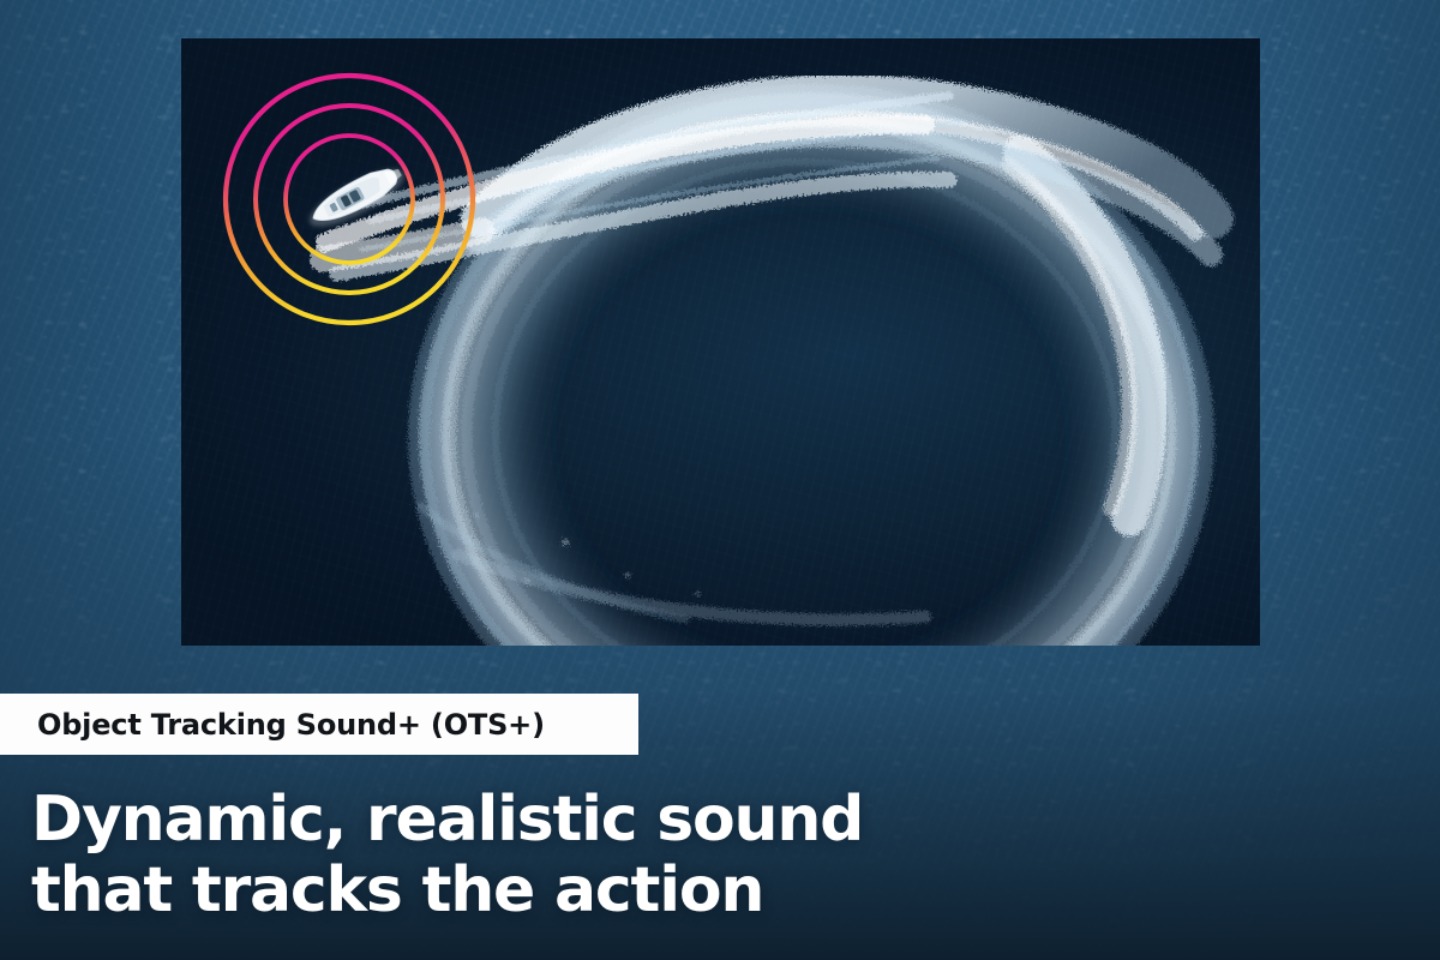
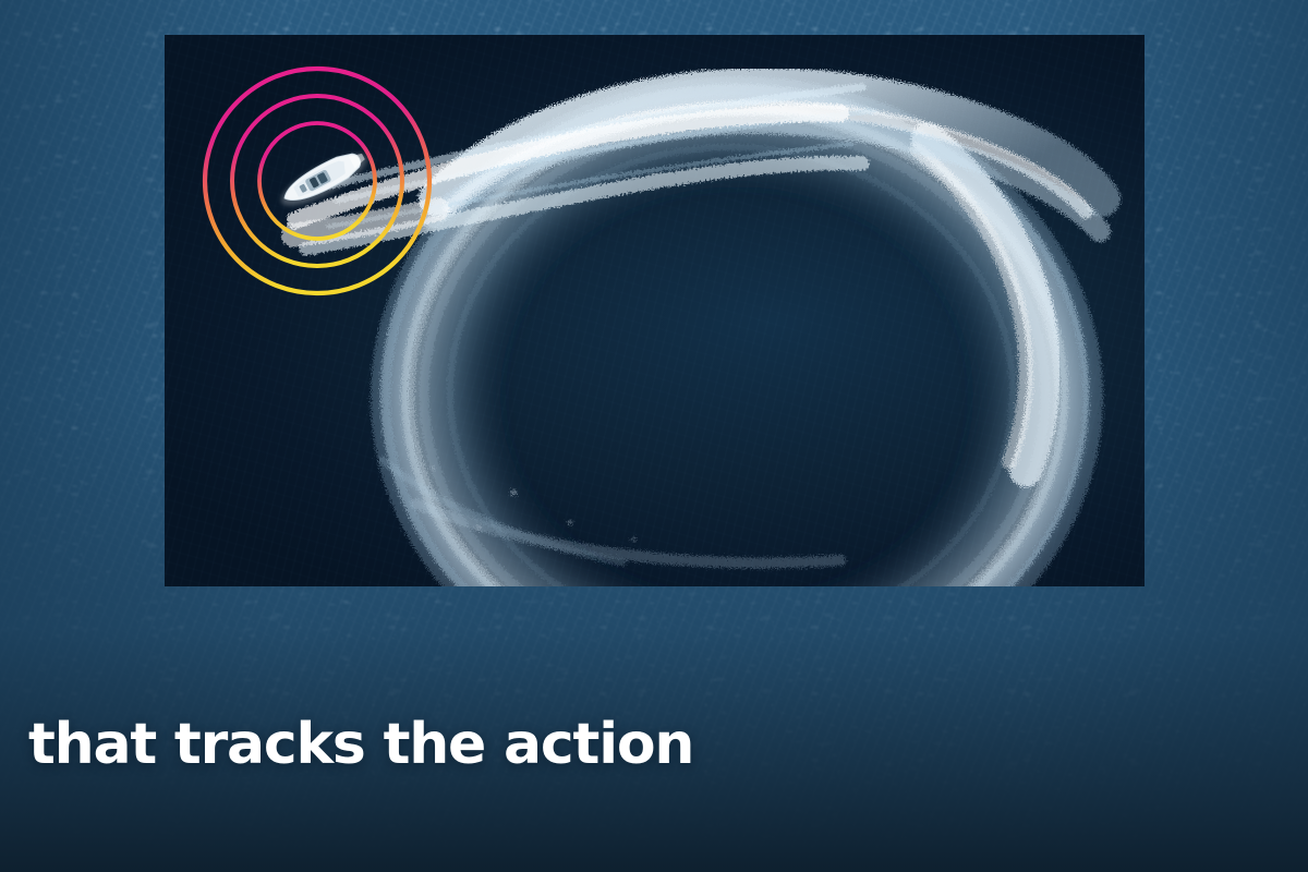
- Object Tracking Sound+ (OTS+)
- Dynamic, realistic sound
  that tracks the action
